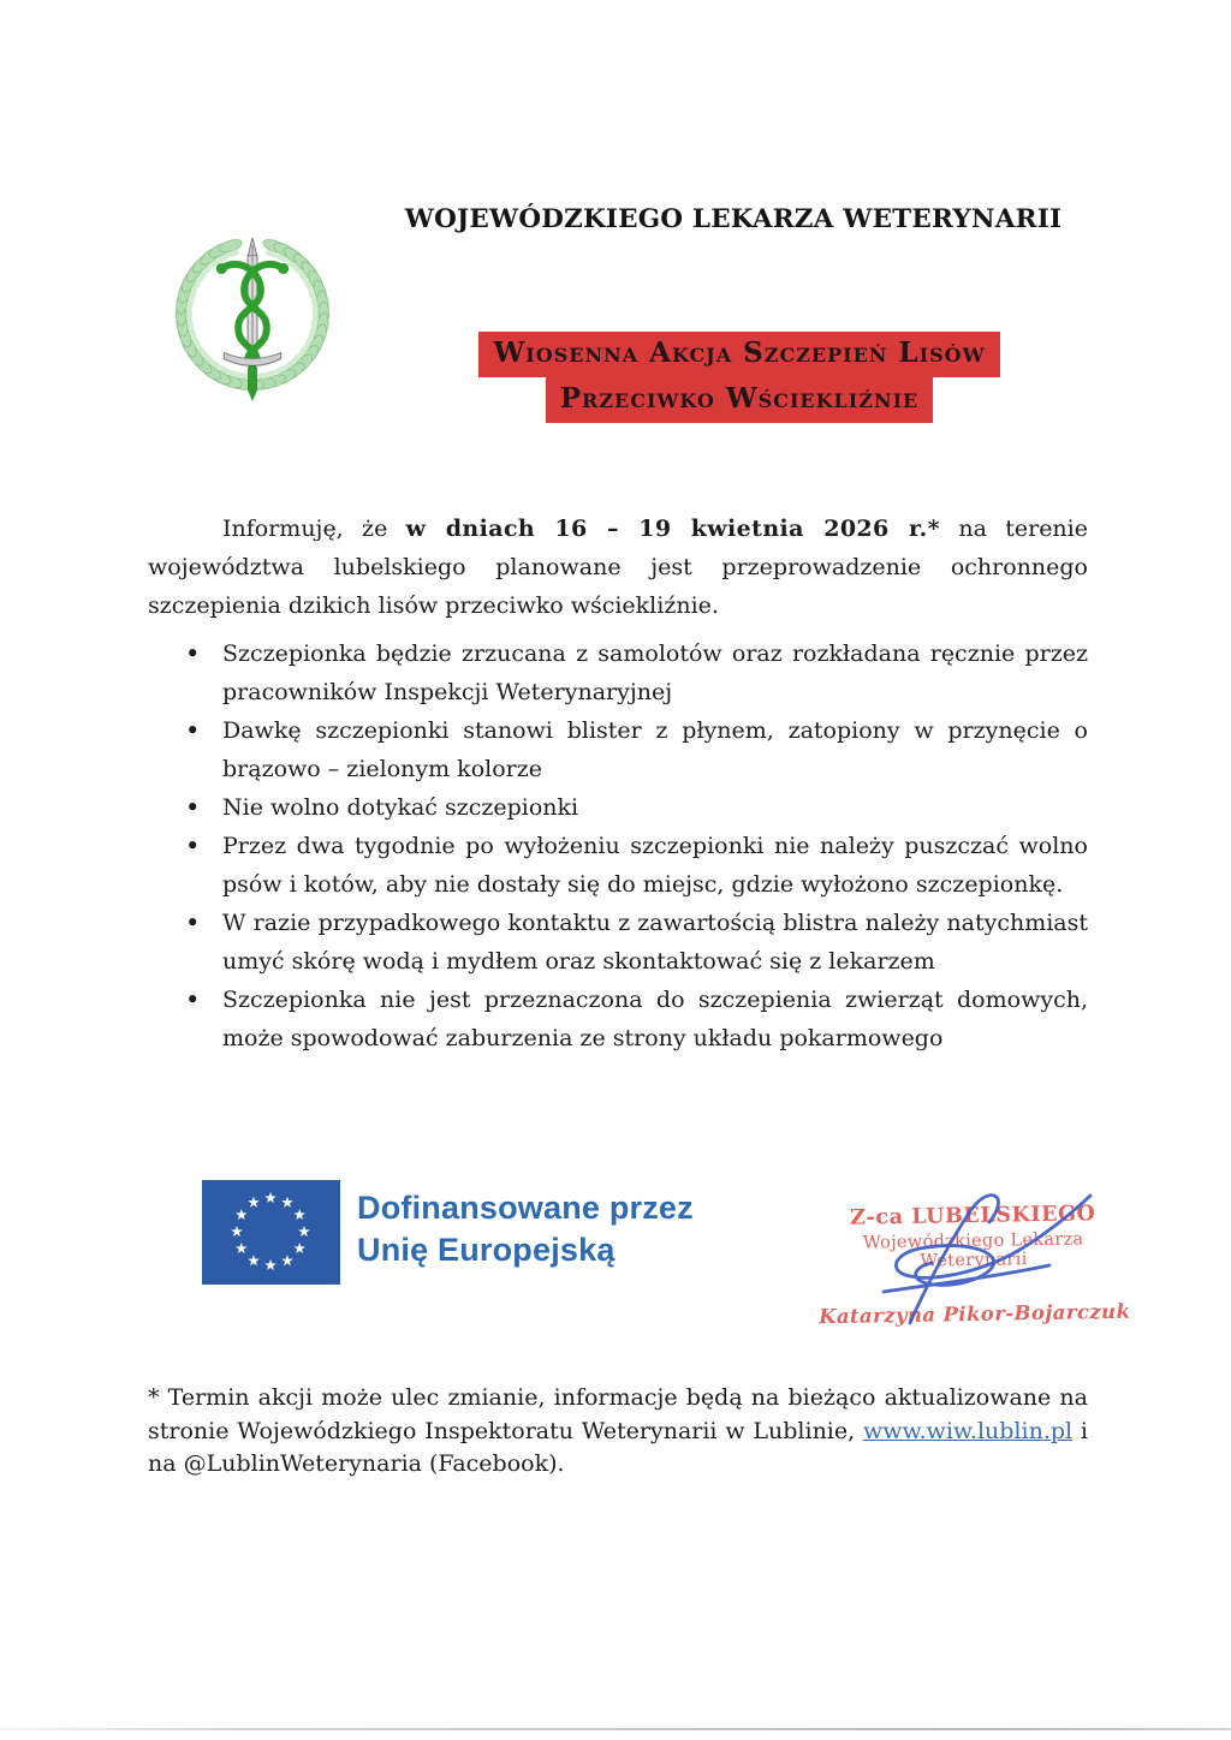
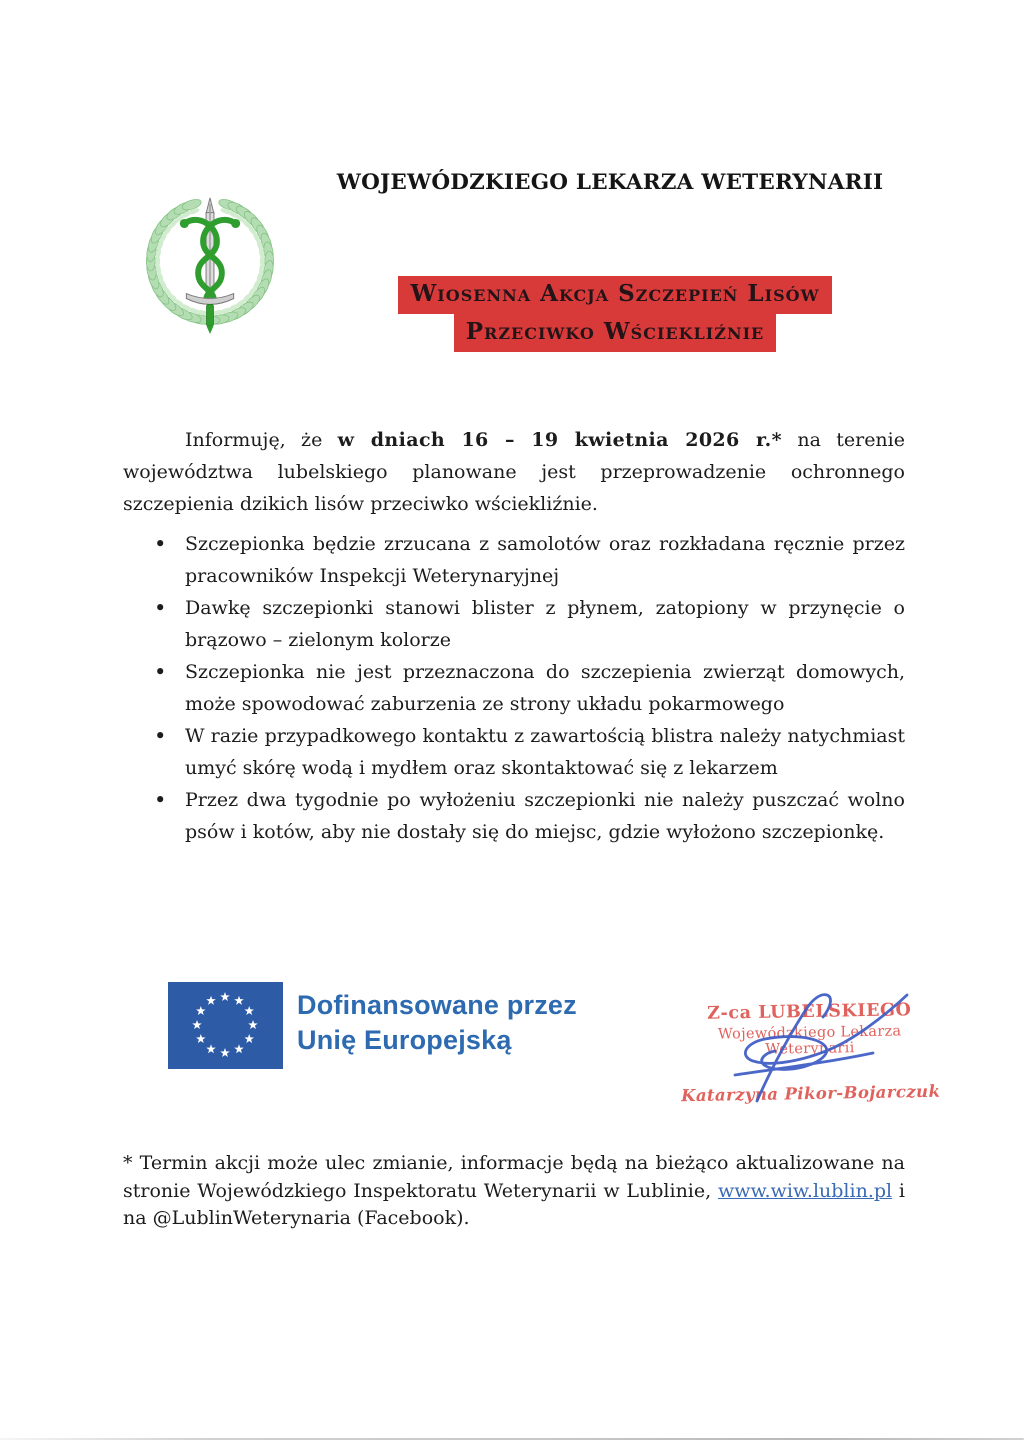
  WOJEWÓDZKIEGO LEKARZA WETERYNARII
  Wiosenna Akcja Szczepień Lisów
  Przeciwko Wściekliźnie
  Informuję, że w dniach 16 – 19 kwietnia 2026 r.* na terenie województwa lubelskiego planowane jest przeprowadzenie ochronnego szczepienia dzikich lisów przeciwko wściekliźnie.
  Szczepionka będzie zrzucana z samolotów oraz rozkładana ręcznie przez pracowników Inspekcji Weterynaryjnej
  Dawkę szczepionki stanowi blister z płynem, zatopiony w przynęcie o brązowo – zielonym kolorze
- Nie wolno dotykać szczepionki
- Przez dwa tygodnie po wyłożeniu szczepionki nie należy puszczać wolno psów i kotów, aby nie dostały się do miejsc, gdzie wyłożono szczepionkę.
+ Szczepionka nie jest przeznaczona do szczepienia zwierząt domowych, może spowodować zaburzenia ze strony układu pokarmowego
  W razie przypadkowego kontaktu z zawartością blistra należy natychmiast umyć skórę wodą i mydłem oraz skontaktować się z lekarzem
- Szczepionka nie jest przeznaczona do szczepienia zwierząt domowych, może spowodować zaburzenia ze strony układu pokarmowego
+ Przez dwa tygodnie po wyłożeniu szczepionki nie należy puszczać wolno psów i kotów, aby nie dostały się do miejsc, gdzie wyłożono szczepionkę.
  Dofinansowane przez
  Unię Europejską
  Z-ca LUBELSKIEO
  Wojewódkiego Lekarza Wterynrii
  Katarzya Pikor-Bojarczuk
  * Termin akcji może ulec zmianie, informacje będą na bieżąco aktualizowane na stronie Wojewódzkiego Inspektoratu Weterynarii w Lublinie, www.wiw.lublin.pl i na @LublinWeterynaria (Facebook).
